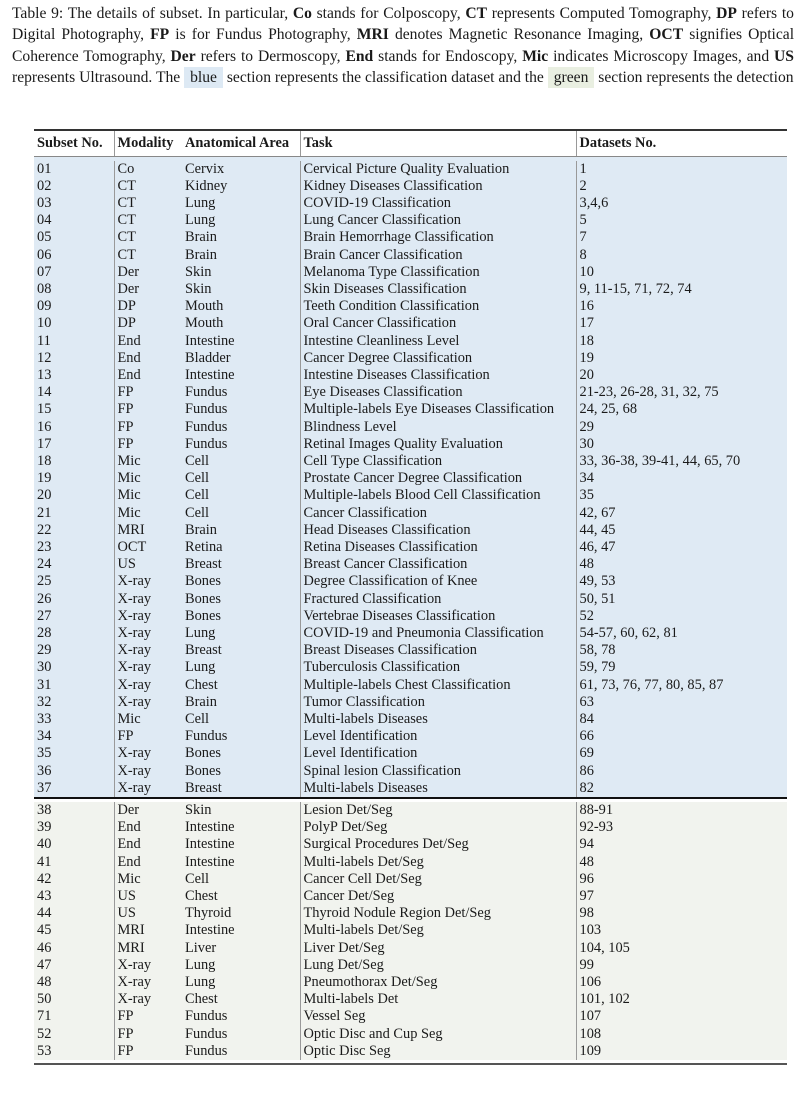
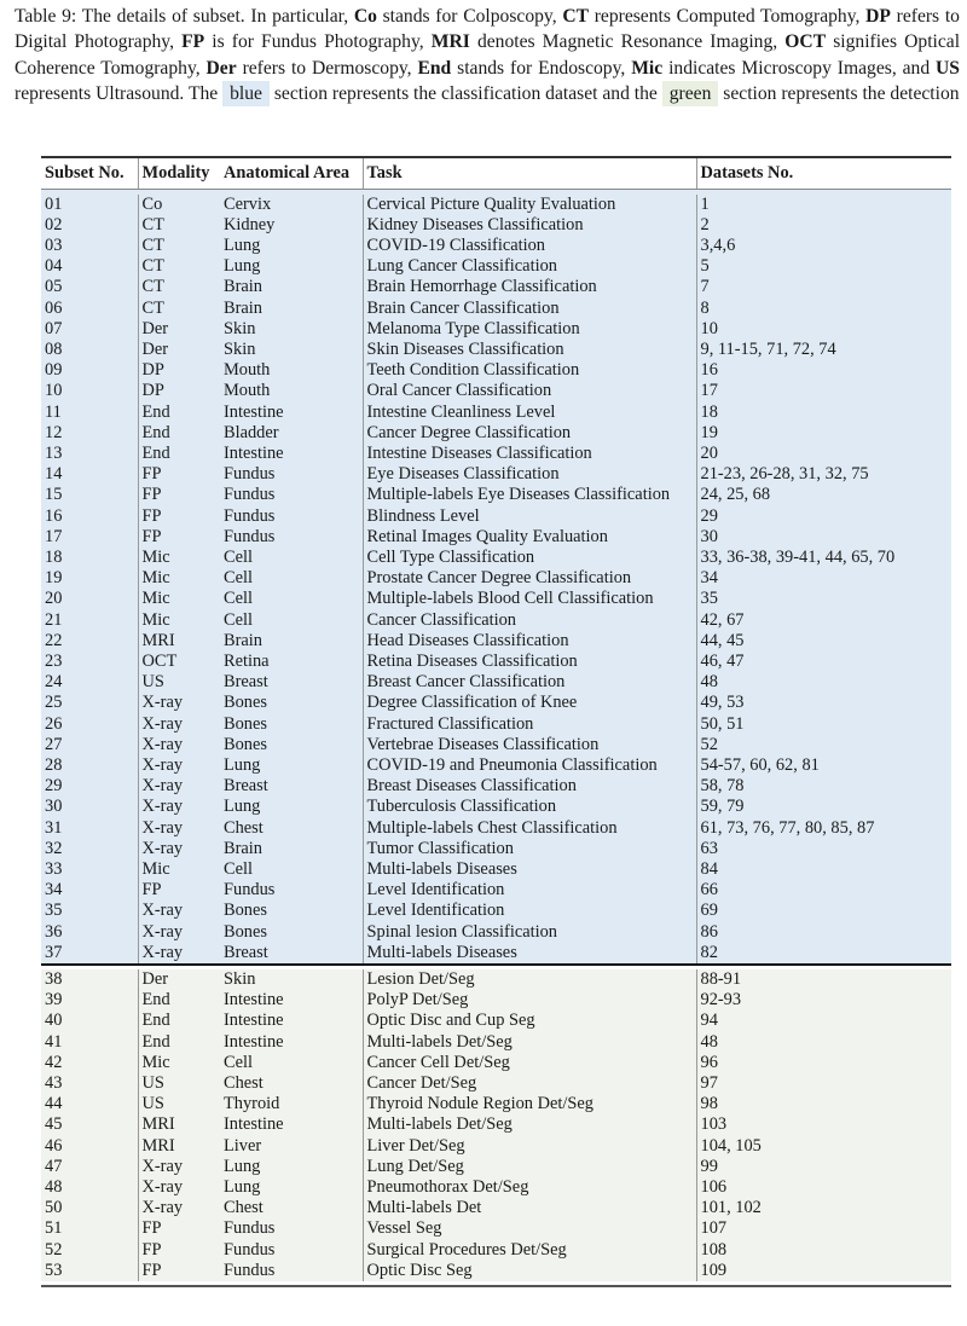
  Table 9: The details of subset. In particular, Co stands for Colposcopy, CT represents Computed Tomography, DP refers to Digital Photography, FP is for Fundus Photography, MRI denotes Magnetic Resonance Imaging, OCT signifies Optical Coherence Tomography, Der refers to Dermoscopy, End stands for Endoscopy, Mic indicates Microscopy Images, and US represents Ultrasound. The blue section represents the classification dataset and the green section represents the detection
  Subset No.	Modality	Anatomical Area	Task	Datasets No.
  01	Co	Cervix	Cervical Picture Quality Evaluation	1
  02	CT	Kidney	Kidney Diseases Classification	2
  03	CT	Lung	COVID-19 Classification	3,4,6
  04	CT	Lung	Lung Cancer Classification	5
  05	CT	Brain	Brain Hemorrhage Classification	7
  06	CT	Brain	Brain Cancer Classification	8
  07	Der	Skin	Melanoma Type Classification	10
  08	Der	Skin	Skin Diseases Classification	9, 11-15, 71, 72, 74
  09	DP	Mouth	Teeth Condition Classification	16
  10	DP	Mouth	Oral Cancer Classification	17
  11	End	Intestine	Intestine Cleanliness Level	18
  12	End	Bladder	Cancer Degree Classification	19
  13	End	Intestine	Intestine Diseases Classification	20
  14	FP	Fundus	Eye Diseases Classification	21-23, 26-28, 31, 32, 75
  15	FP	Fundus	Multiple-labels Eye Diseases Classification	24, 25, 68
  16	FP	Fundus	Blindness Level	29
  17	FP	Fundus	Retinal Images Quality Evaluation	30
  18	Mic	Cell	Cell Type Classification	33, 36-38, 39-41, 44, 65, 70
  19	Mic	Cell	Prostate Cancer Degree Classification	34
  20	Mic	Cell	Multiple-labels Blood Cell Classification	35
  21	Mic	Cell	Cancer Classification	42, 67
  22	MRI	Brain	Head Diseases Classification	44, 45
  23	OCT	Retina	Retina Diseases Classification	46, 47
  24	US	Breast	Breast Cancer Classification	48
  25	X-ray	Bones	Degree Classification of Knee	49, 53
  26	X-ray	Bones	Fractured Classification	50, 51
  27	X-ray	Bones	Vertebrae Diseases Classification	52
  28	X-ray	Lung	COVID-19 and Pneumonia Classification	54-57, 60, 62, 81
  29	X-ray	Breast	Breast Diseases Classification	58, 78
  30	X-ray	Lung	Tuberculosis Classification	59, 79
  31	X-ray	Chest	Multiple-labels Chest Classification	61, 73, 76, 77, 80, 85, 87
  32	X-ray	Brain	Tumor Classification	63
  33	Mic	Cell	Multi-labels Diseases	84
  34	FP	Fundus	Level Identification	66
  35	X-ray	Bones	Level Identification	69
  36	X-ray	Bones	Spinal lesion Classification	86
  37	X-ray	Breast	Multi-labels Diseases	82
  38	Der	Skin	Lesion Det/Seg	88-91
  39	End	Intestine	PolyP Det/Seg	92-93
- 40	End	Intestine	Surgical Procedures Det/Seg	94
+ 40	End	Intestine	Optic Disc and Cup Seg	94
  41	End	Intestine	Multi-labels Det/Seg	48
  42	Mic	Cell	Cancer Cell Det/Seg	96
  43	US	Chest	Cancer Det/Seg	97
  44	US	Thyroid	Thyroid Nodule Region Det/Seg	98
  45	MRI	Intestine	Multi-labels Det/Seg	103
  46	MRI	Liver	Liver Det/Seg	104, 105
  47	X-ray	Lung	Lung Det/Seg	99
  48	X-ray	Lung	Pneumothorax Det/Seg	106
  50	X-ray	Chest	Multi-labels Det	101, 102
- 71	FP	Fundus	Vessel Seg	107
+ 51	FP	Fundus	Vessel Seg	107
- 52	FP	Fundus	Optic Disc and Cup Seg	108
+ 52	FP	Fundus	Surgical Procedures Det/Seg	108
  53	FP	Fundus	Optic Disc Seg	109
